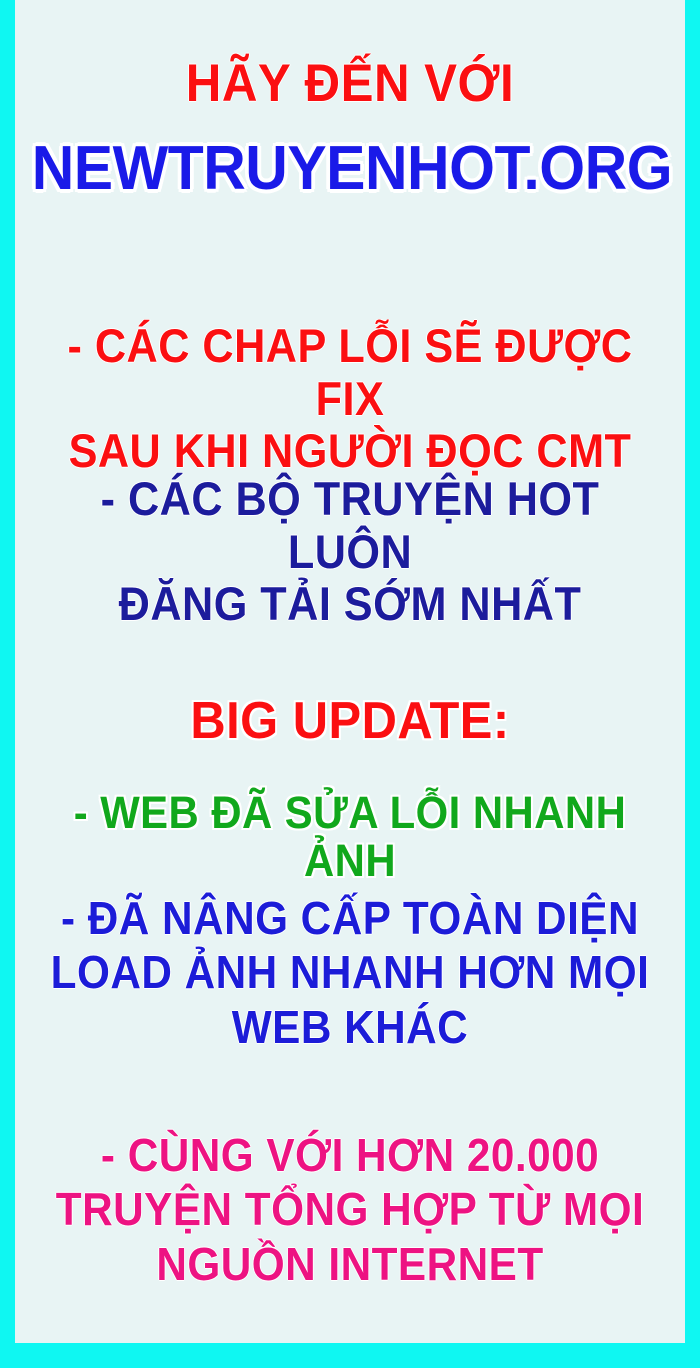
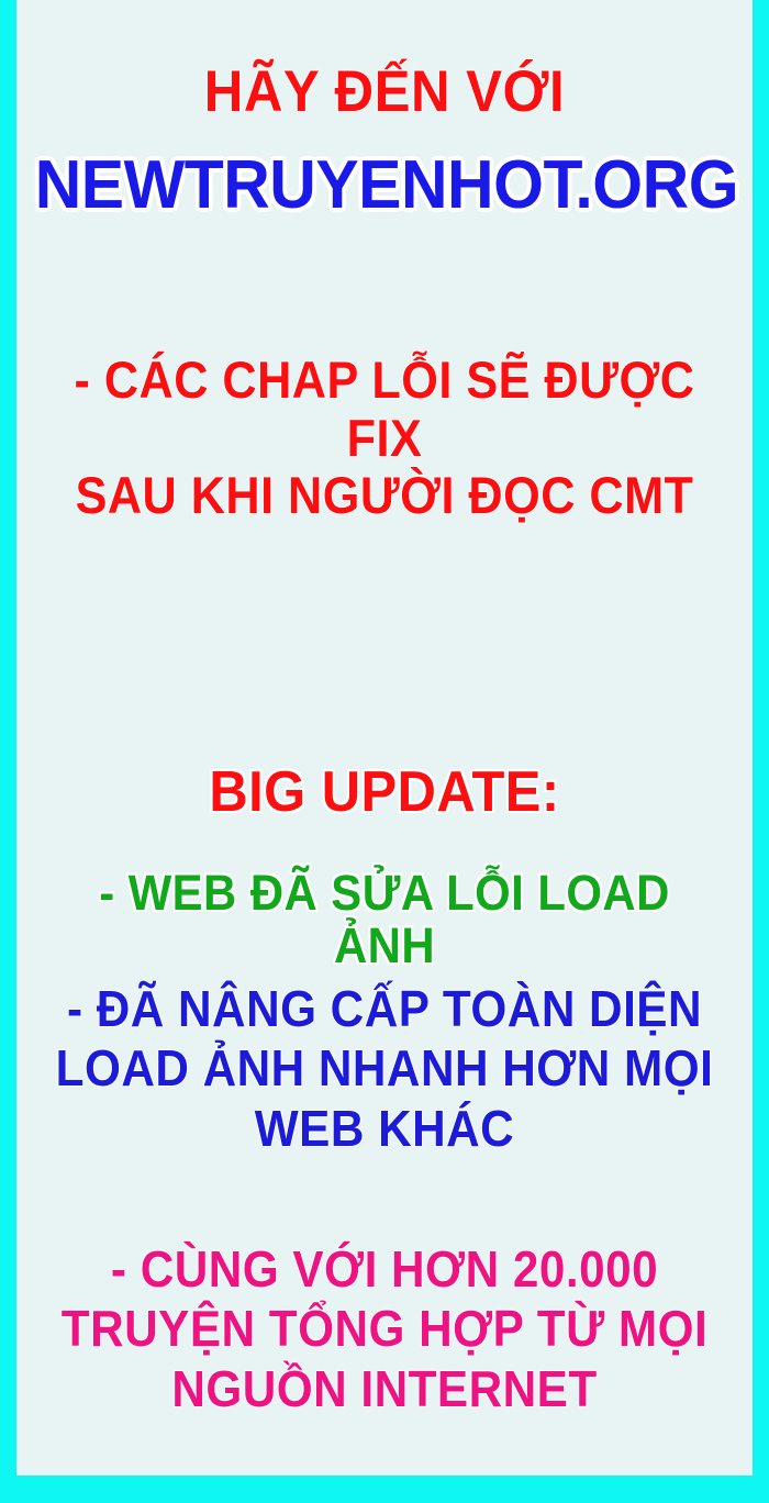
  HÃY ĐẾN VỚI
  NEWTRUYENHOT.ORG
  - CÁC CHAP LỖI SẼ ĐƯỢC FIX
  SAU KHI NGƯỜI ĐỌC CMT
- - CÁC BỘ TRUYỆN HOT LUÔN
- ĐĂNG TẢI SỚM NHẤT
  BIG UPDATE:
- - WEB ĐÃ SỬA LỖI NHANH ẢNH
+ - WEB ĐÃ SỬA LỖI LOAD ẢNH
  - ĐÃ NÂNG CẤP TOÀN DIỆN
  LOAD ẢNH NHANH HƠN MỌI
  WEB KHÁC
  - CÙNG VỚI HƠN 20.000
  TRUYỆN TỔNG HỢP TỪ MỌI
  NGUỒN INTERNET
